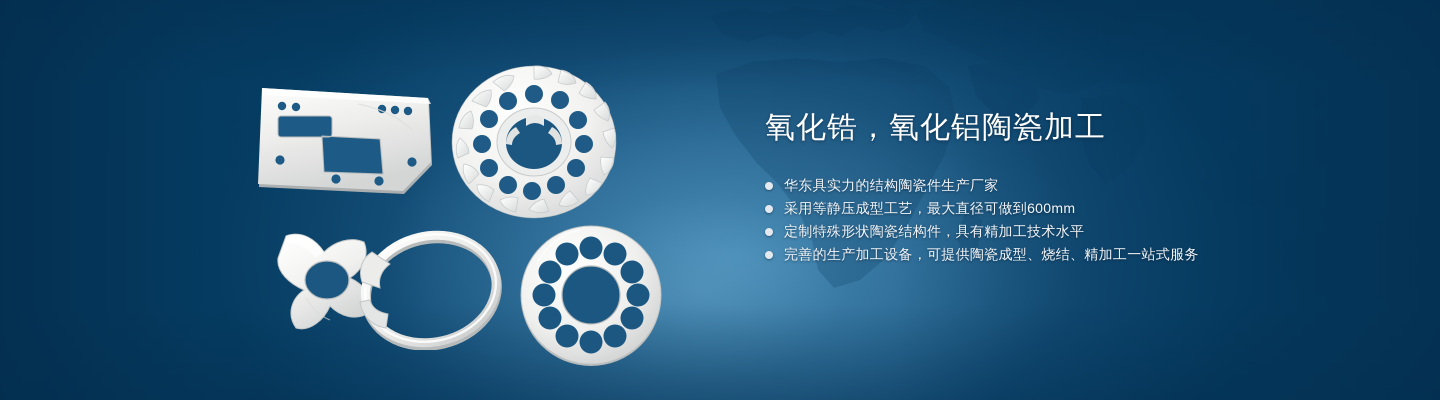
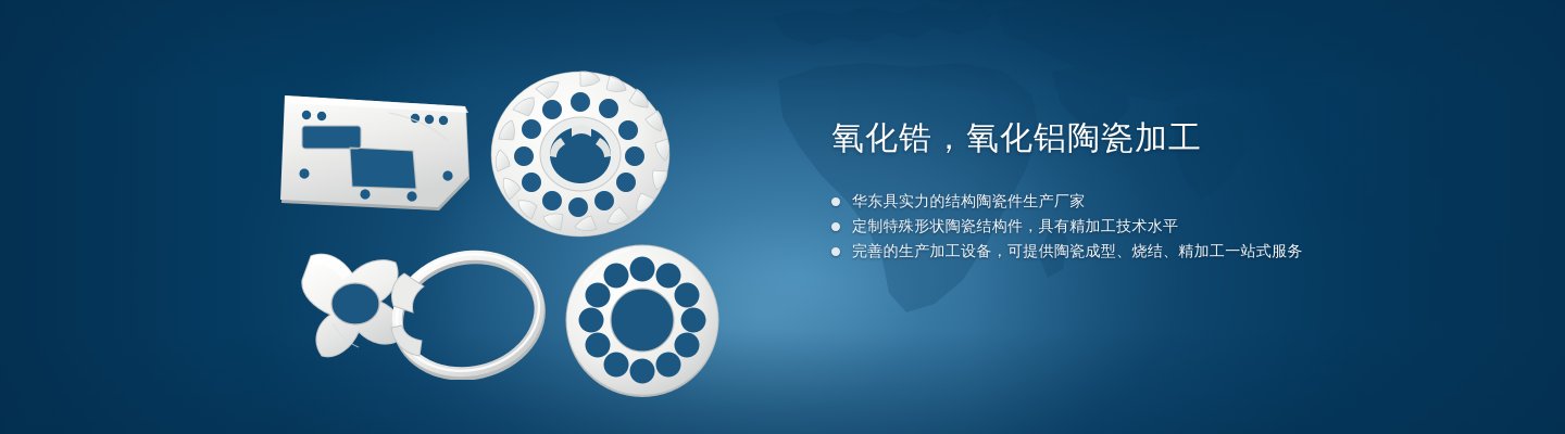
  氧化锆，氧化铝陶瓷加工
  华东具实力的结构陶瓷件生产厂家
- 采用等静压成型工艺，最大直径可做到600mm
  定制特殊形状陶瓷结构件，具有精加工技术水平
  完善的生产加工设备，可提供陶瓷成型、烧结、精加工一站式服务
